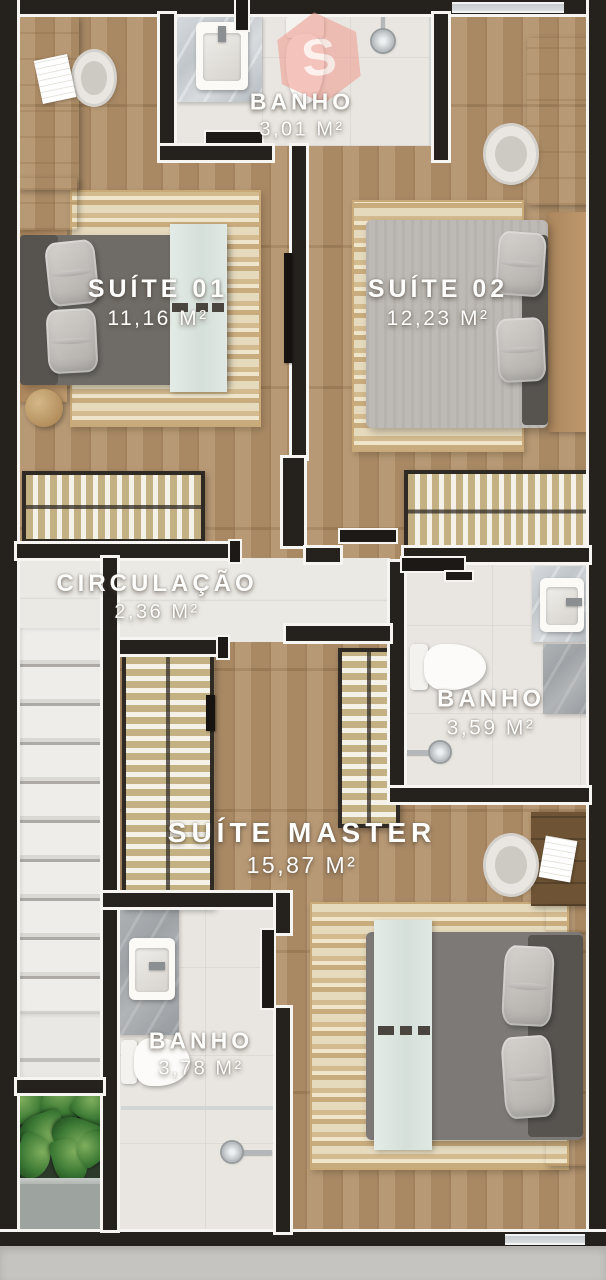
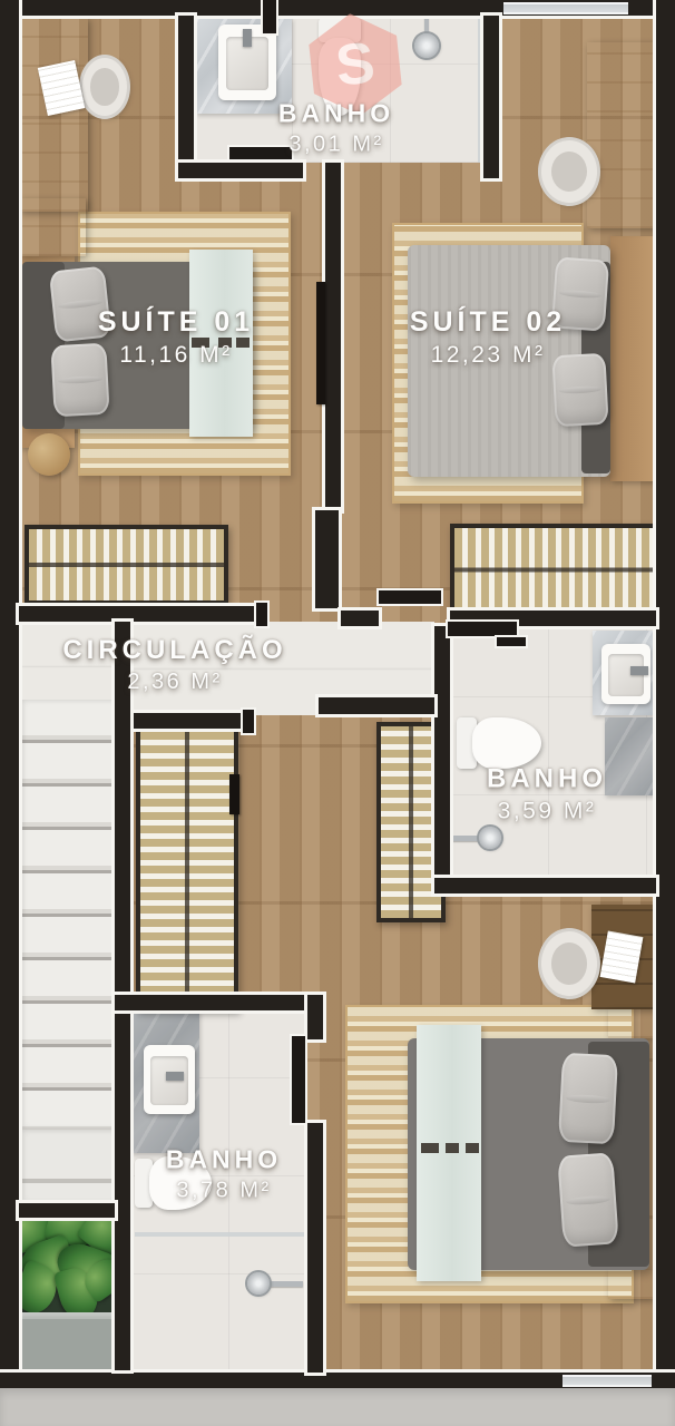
  BANHO
  3,01 M²
  SUÍTE 01
  11,16 M²
  SUÍTE 02
  12,23 M²
  CIRCULAÇÃO
  2,36 M²
  BANHO
  3,59 M²
- SUÍTE MASTER
- 15,87 M²
  BANHO
  3,78 M²
